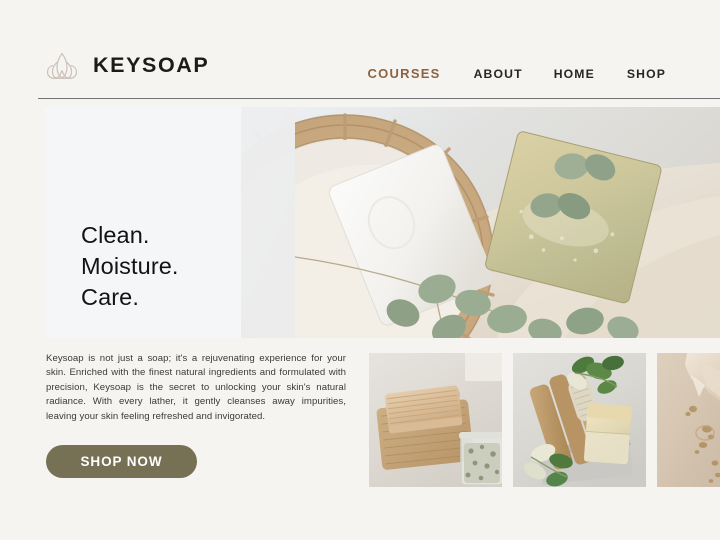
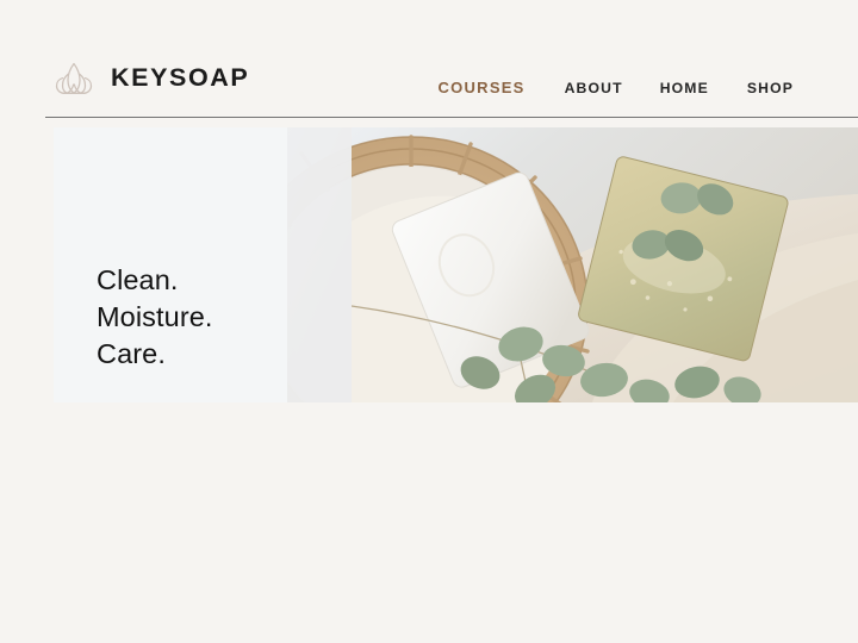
  KEYSOAP
  COURSES
  ABOUT
  HOME
  SHOP
  Clean.
  Moisture.
  Care.
- Keysoap is not just a soap; it's a rejuvenating experience for your skin. Enriched with the finest natural ingredients and formulated with precision, Keysoap is the secret to unlocking your skin's natural radiance. With every lather, it gently cleanses away impurities, leaving your skin feeling refreshed and invigorated.
- SHOP NOW
